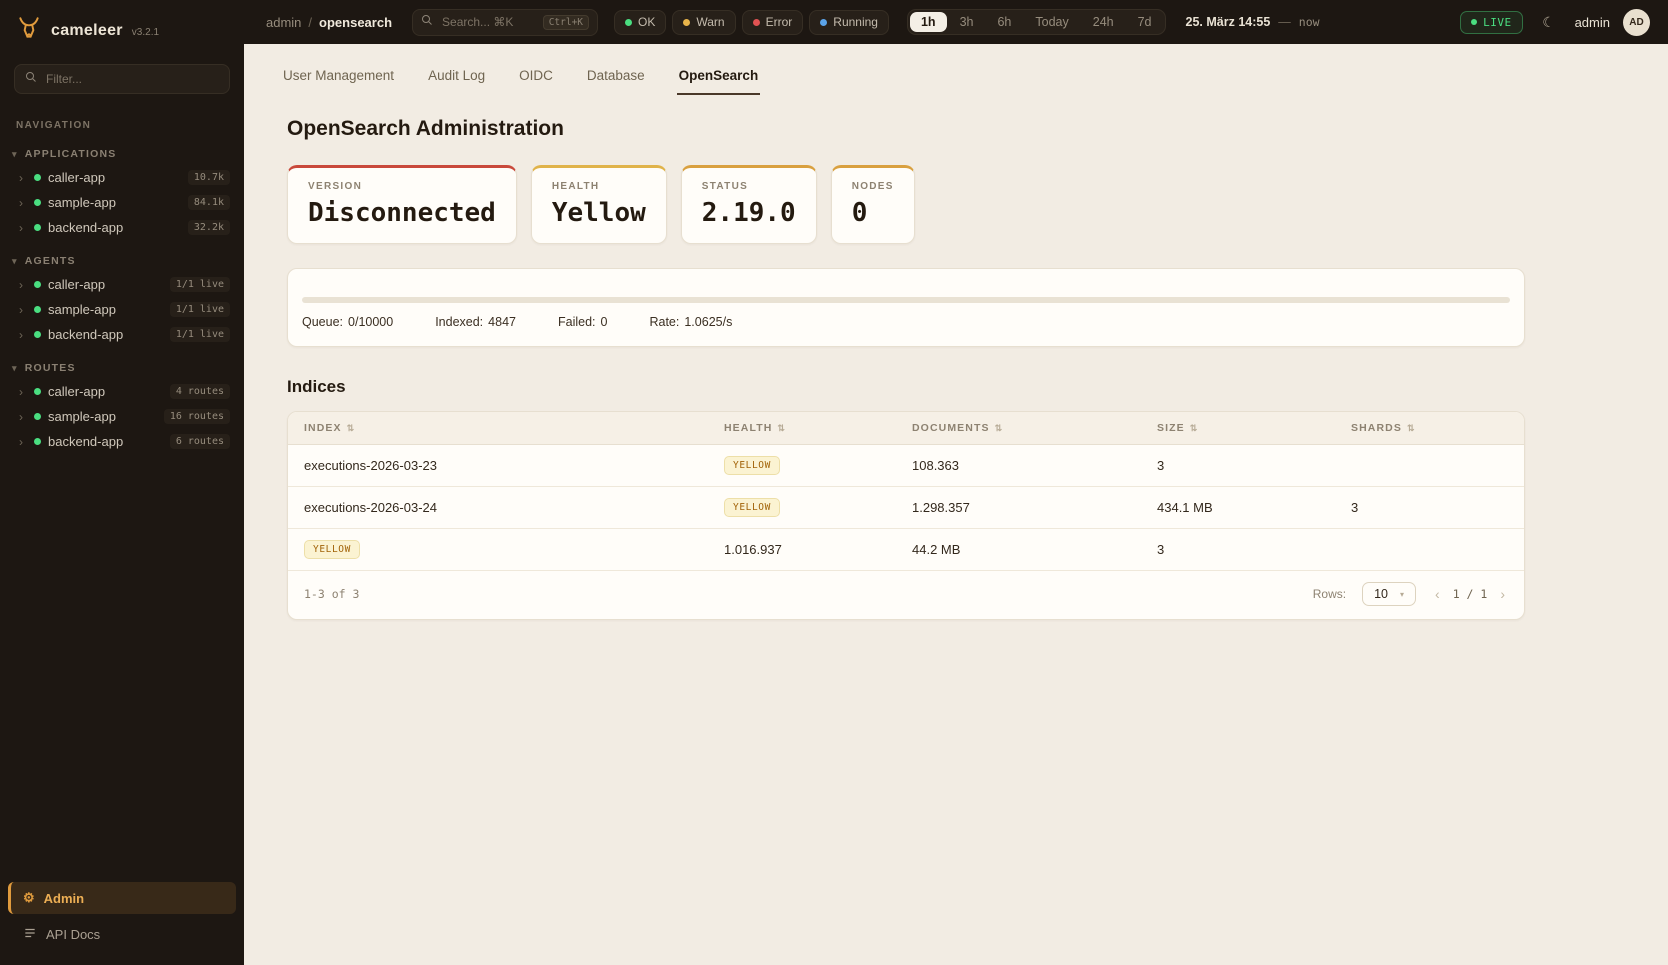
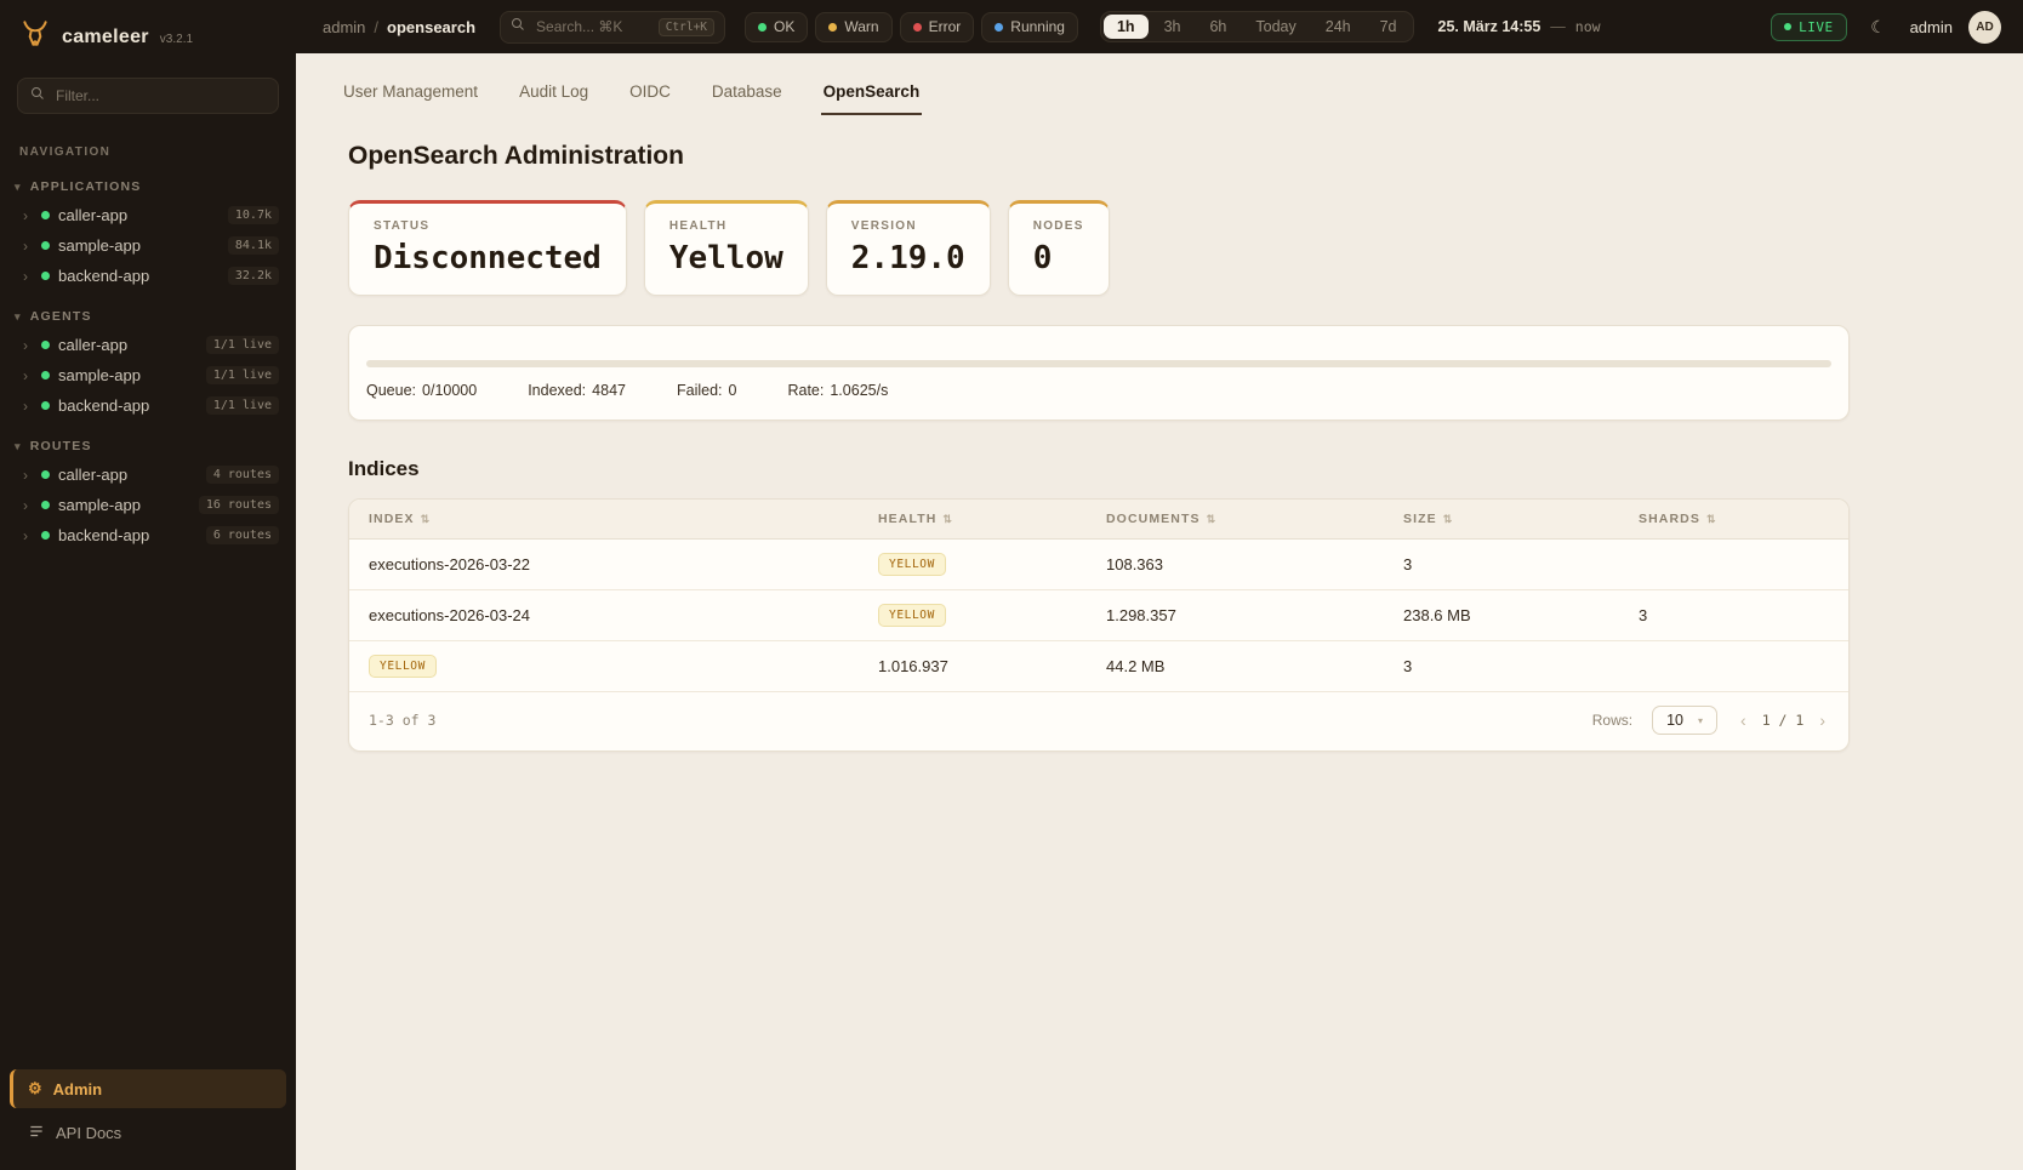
  cameleer
  v3.2.1
  Filter...
  NAVIGATION
  ▾
  APPLICATIONS
  ›
  caller-app
  10.7k
  ›
  sample-app
  84.1k
  ›
  backend-app
  32.2k
  ▾
  AGENTS
  ›
  caller-app
  1/1 live
  ›
  sample-app
  1/1 live
  ›
  backend-app
  1/1 live
  ▾
  ROUTES
  ›
  caller-app
  4 routes
  ›
  sample-app
  16 routes
  ›
  backend-app
  6 routes
  ⚙
  Admin
  API Docs
  admin
  /
  opensearch
  Search... ⌘K
  Ctrl+K
  OK
  Warn
  Error
  Running
  1h
  3h
  6h
  Today
  24h
  7d
  25. März 14:55
  —
  now
  LIVE
  ☾
  admin
  AD
  User Management
  Audit Log
  OIDC
  Database
  OpenSearch
  OpenSearch Administration
- VERSION
+ STATUS
  Disconnected
  HEALTH
  Yellow
- STATUS
+ VERSION
  2.19.0
  NODES
  0
  Queue:
  0/10000
  Indexed:
  4847
  Failed:
  0
  Rate:
  1.0625/s
  Indices
  INDEX
  ⇅
  HEALTH
  ⇅
  DOCUMENTS
  ⇅
  SIZE
  ⇅
  SHARDS
  ⇅
- executions-2026-03-23
+ executions-2026-03-22
  YELLOW
  108.363
  3
  executions-2026-03-24
  YELLOW
  1.298.357
- 434.1 MB
+ 238.6 MB
  3
  YELLOW
  1.016.937
  44.2 MB
  3
  1-3 of 3
  Rows:
  10
  ▾
  ‹
  1 / 1
  ›
